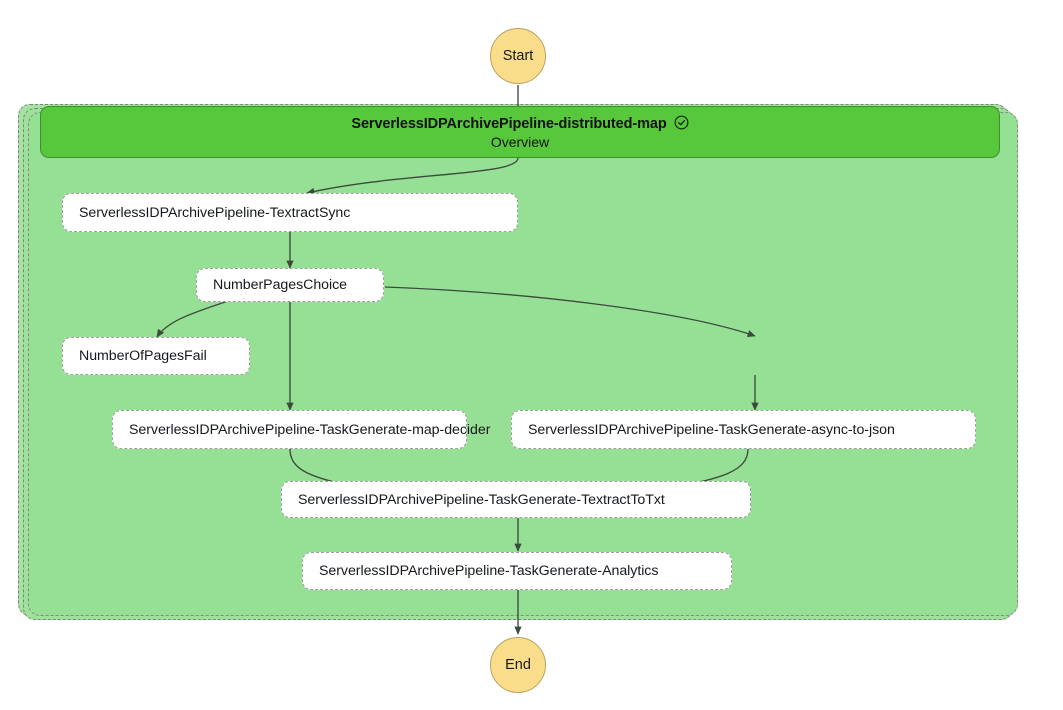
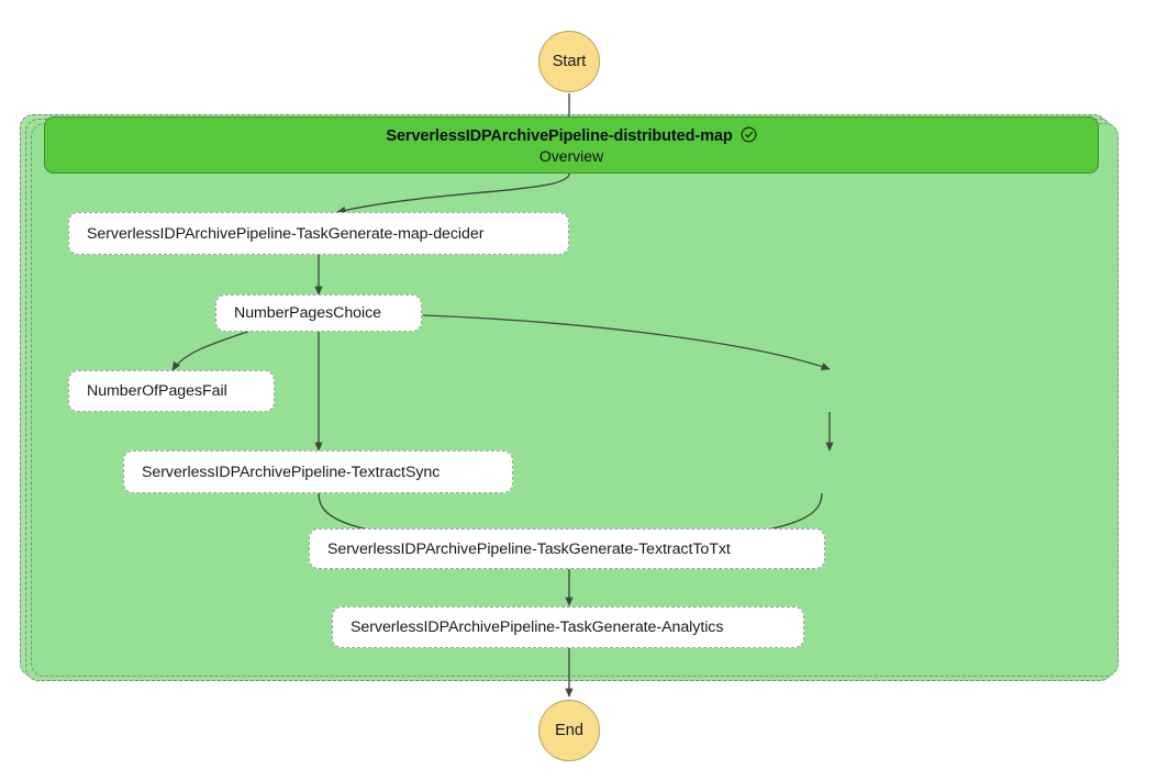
  ServerlessIDPArchivePipeline-distributed-map
  Overview
  Start
  End
- ServerlessIDPArchivePipeline-TextractSync
+ ServerlessIDPArchivePipeline-TaskGenerate-map-decider
  NumberPagesChoice
  NumberOfPagesFail
- ServerlessIDPArchivePipeline-TaskGenerate-map-decider
+ ServerlessIDPArchivePipeline-TextractSync
- ServerlessIDPArchivePipeline-TaskGenerate-async-to-json
  ServerlessIDPArchivePipeline-TaskGenerate-TextractToTxt
  ServerlessIDPArchivePipeline-TaskGenerate-Analytics
